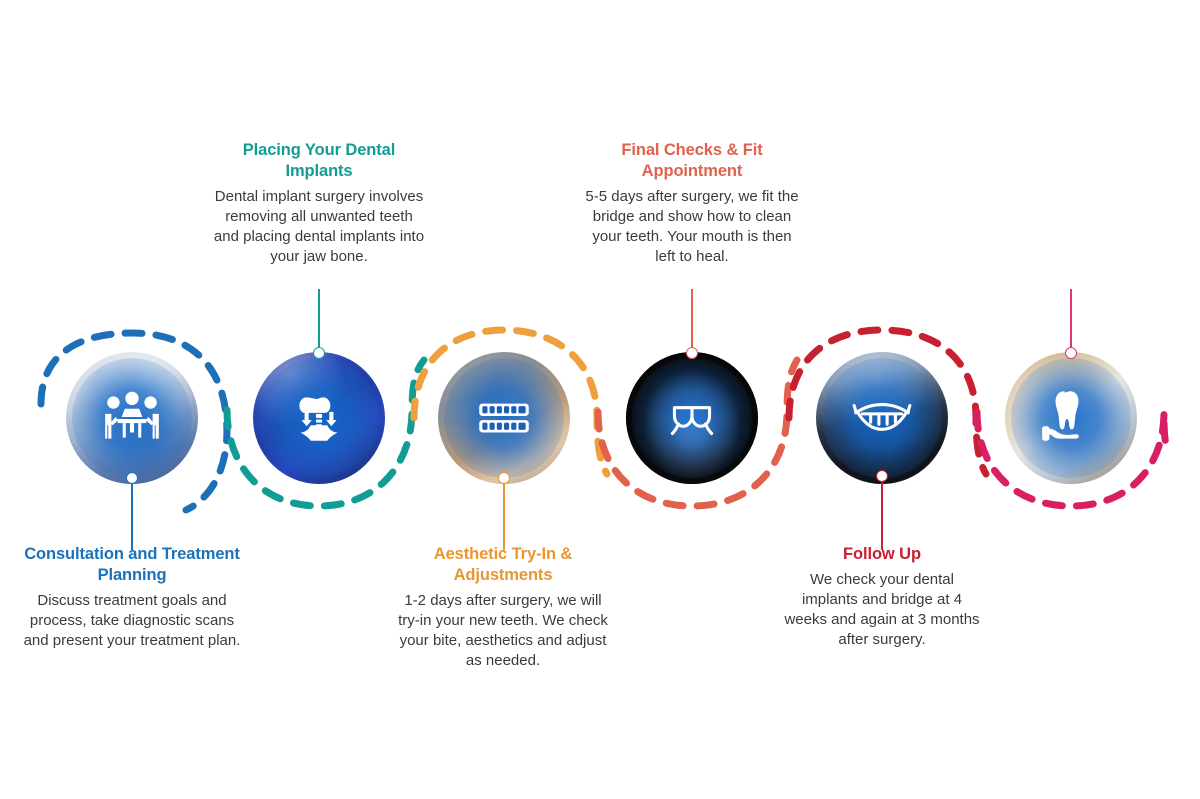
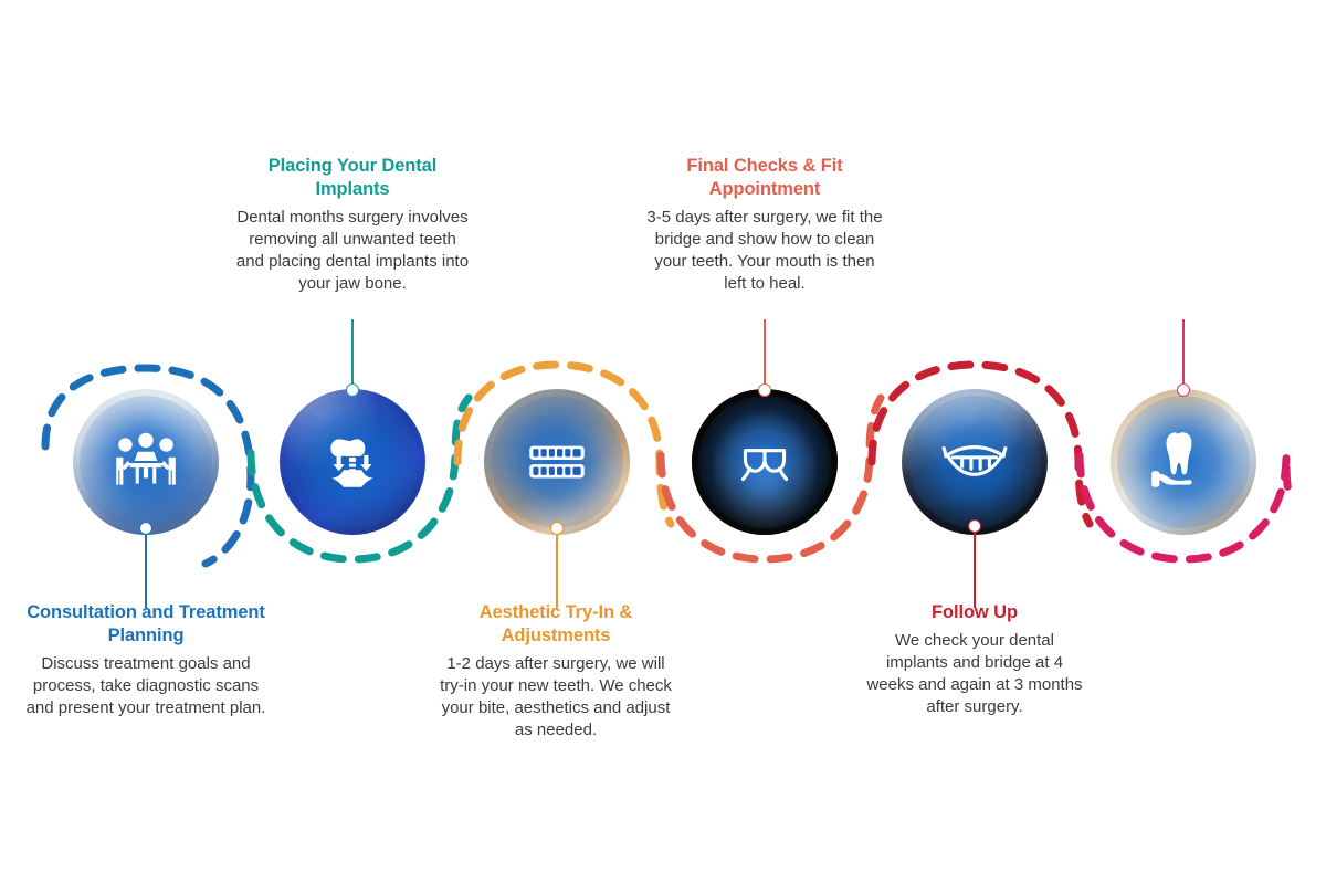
  Consultation and Treatment Planning
  Discuss treatment goals and process, take diagnostic scans and present your treatment plan.
  Placing Your Dental Implants
- Dental implant surgery involves removing all unwanted teeth and placing dental implants into your jaw bone.
+ Dental months surgery involves removing all unwanted teeth and placing dental implants into your jaw bone.
  Aesthetic Try-In & Adjustments
  1-2 days after surgery, we will try-in your new teeth. We check your bite, aesthetics and adjust as needed.
  Final Checks & Fit Appointment
- 5-5 days after surgery, we fit the bridge and show how to clean your teeth. Your mouth is then left to heal.
+ 3-5 days after surgery, we fit the bridge and show how to clean your teeth. Your mouth is then left to heal.
  Follow Up
  We check your dental implants and bridge at 4 weeks and again at 3 months after surgery.
